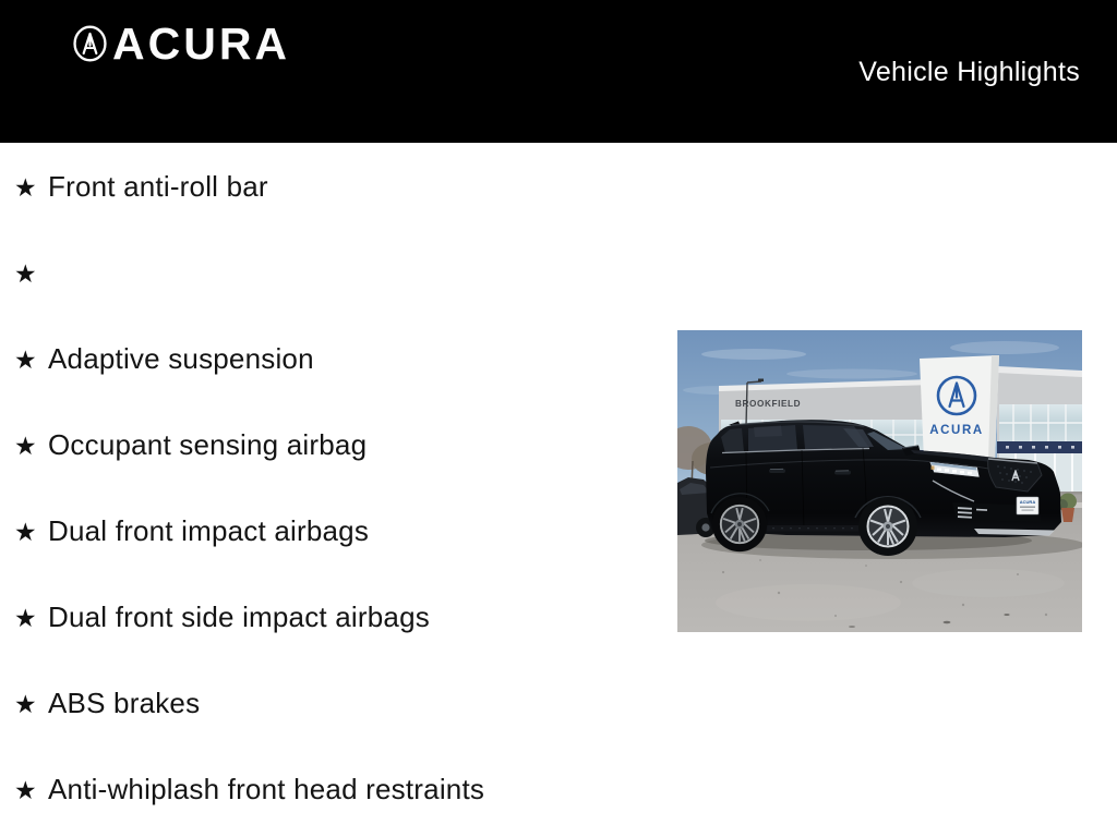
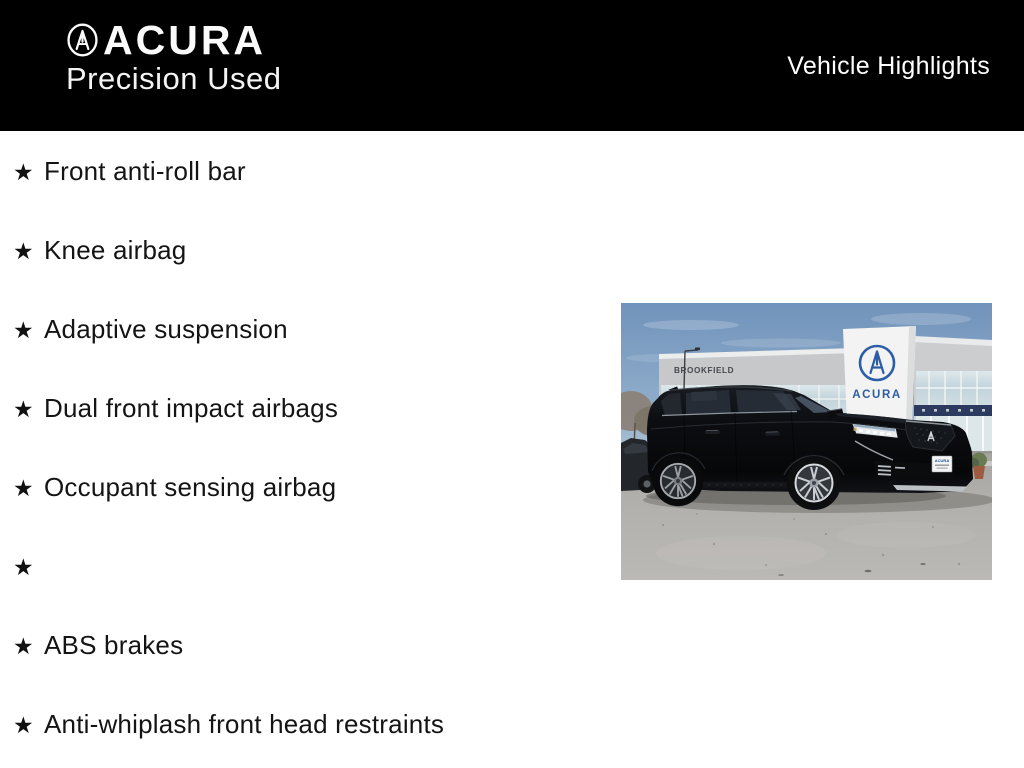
  ACURA
+ Precision Used
  Vehicle Highlights
  ★
  Front anti-roll bar
  ★
+ Knee airbag
  ★
  Adaptive suspension
  ★
- Occupant sensing airbag
+ Dual front impact airbags
  ★
- Dual front impact airbags
+ Occupant sensing airbag
  ★
- Dual front side impact airbags
  ★
  ABS brakes
  ★
  Anti-whiplash front head restraints
  BROOKFIELD
  ACURA
